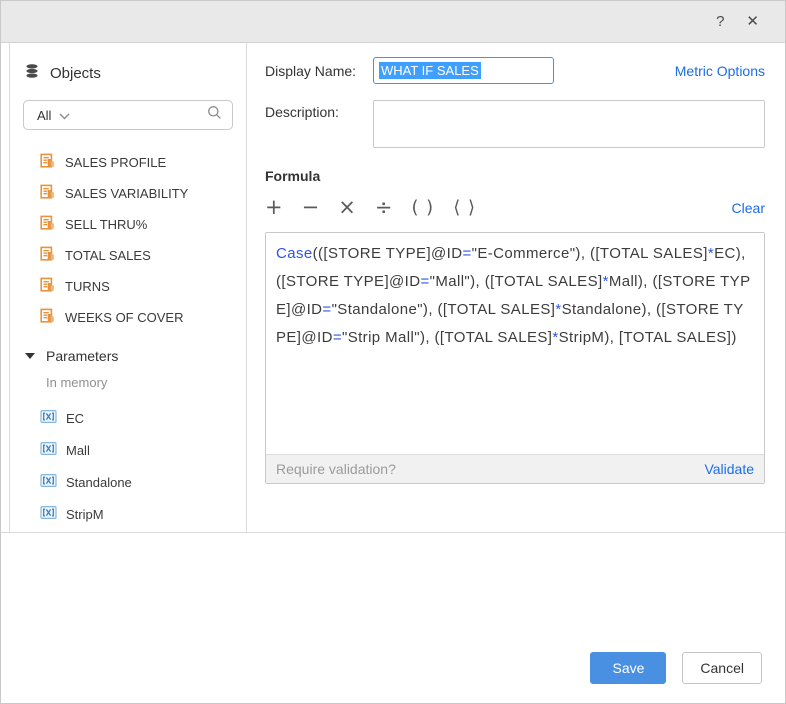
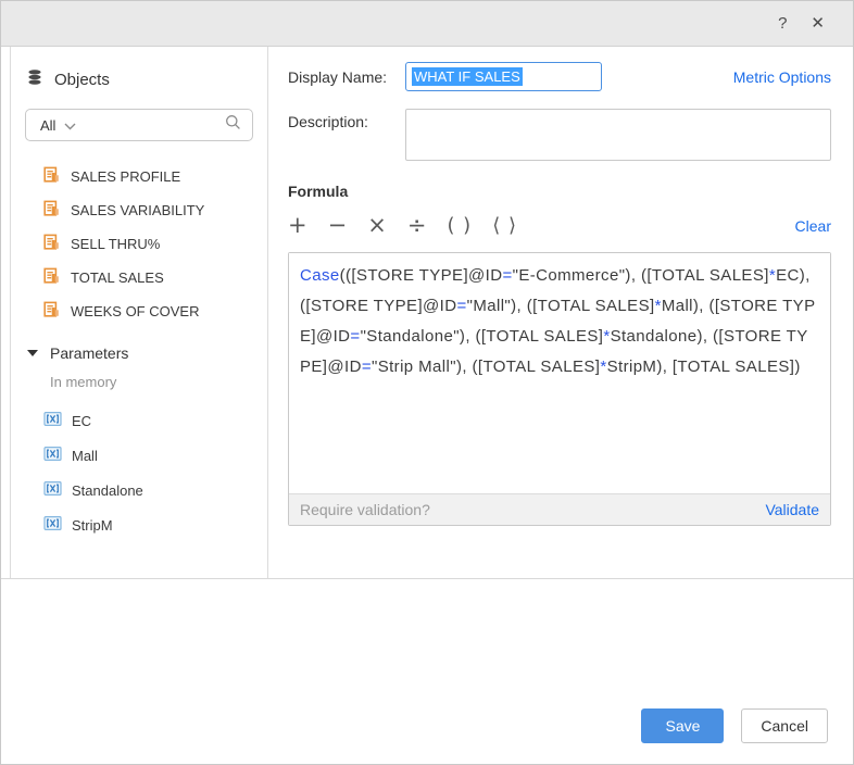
  ?
  ✕
  Objects
  All
  SALES PROFILE
  SALES VARIABILITY
  SELL THRU%
  TOTAL SALES
- TURNS
  WEEKS OF COVER
  Parameters
  In memory
  EC
  Mall
  Standalone
  StripM
  Display Name:
  WHAT IF SALES
  Metric Options
  Description:
  Formula
  +
  −
  ×
  ÷
  ( )
  ⟨ ⟩
  Clear
  Case(([STORE TYPE]@ID="E-Commerce"), ([TOTAL SALES]*EC), ([STORE TYPE]@ID="Mall"), ([TOTAL SALES]*Mall), ([STORE TYPE]@ID="Standalone"), ([TOTAL SALES]*Standalone), ([STORE TYPE]@ID="Strip Mall"), ([TOTAL SALES]*StripM), [TOTAL SALES])
  Require validation?
  Validate
  Save
  Cancel
